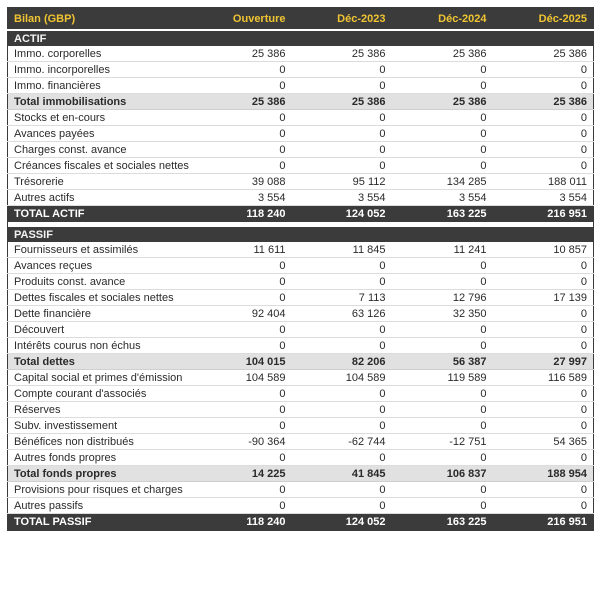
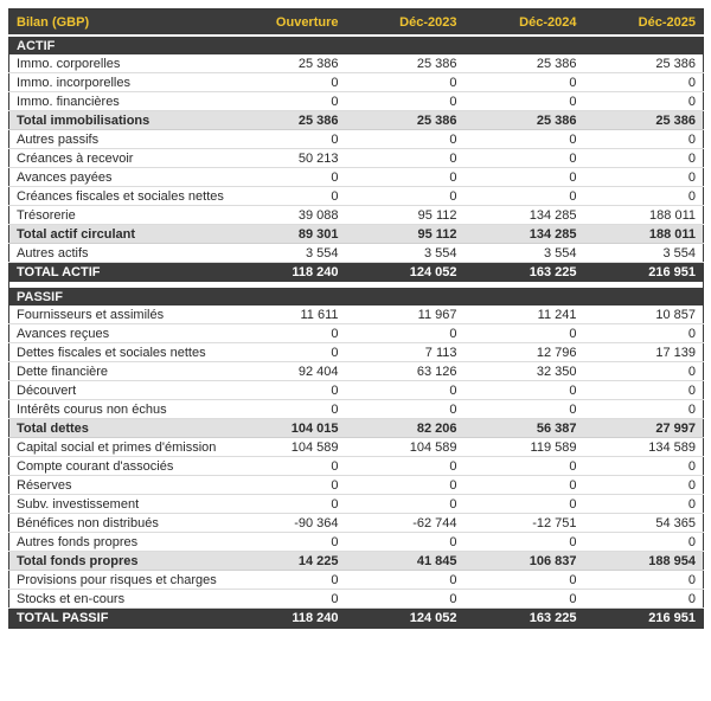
  Bilan (GBP)	Ouverture	Déc-2023	Déc-2024	Déc-2025
  ACTIF
  Immo. corporelles	25 386	25 386	25 386	25 386
  Immo. incorporelles	0	0	0	0
  Immo. financières	0	0	0	0
  Total immobilisations	25 386	25 386	25 386	25 386
- Stocks et en-cours	0	0	0	0
+ Autres passifs	0	0	0	0
+ Créances à recevoir	50 213	0	0	0
  Avances payées	0	0	0	0
- Charges const. avance	0	0	0	0
  Créances fiscales et sociales nettes	0	0	0	0
  Trésorerie	39 088	95 112	134 285	188 011
+ Total actif circulant	89 301	95 112	134 285	188 011
  Autres actifs	3 554	3 554	3 554	3 554
  TOTAL ACTIF	118 240	124 052	163 225	216 951
  PASSIF
- Fournisseurs et assimilés	11 611	11 845	11 241	10 857
+ Fournisseurs et assimilés	11 611	11 967	11 241	10 857
  Avances reçues	0	0	0	0
- Produits const. avance	0	0	0	0
  Dettes fiscales et sociales nettes	0	7 113	12 796	17 139
  Dette financière	92 404	63 126	32 350	0
  Découvert	0	0	0	0
  Intérêts courus non échus	0	0	0	0
  Total dettes	104 015	82 206	56 387	27 997
- Capital social et primes d'émission	104 589	104 589	119 589	116 589
+ Capital social et primes d'émission	104 589	104 589	119 589	134 589
  Compte courant d'associés	0	0	0	0
  Réserves	0	0	0	0
  Subv. investissement	0	0	0	0
  Bénéfices non distribués	-90 364	-62 744	-12 751	54 365
  Autres fonds propres	0	0	0	0
  Total fonds propres	14 225	41 845	106 837	188 954
  Provisions pour risques et charges	0	0	0	0
- Autres passifs	0	0	0	0
+ Stocks et en-cours	0	0	0	0
  TOTAL PASSIF	118 240	124 052	163 225	216 951
